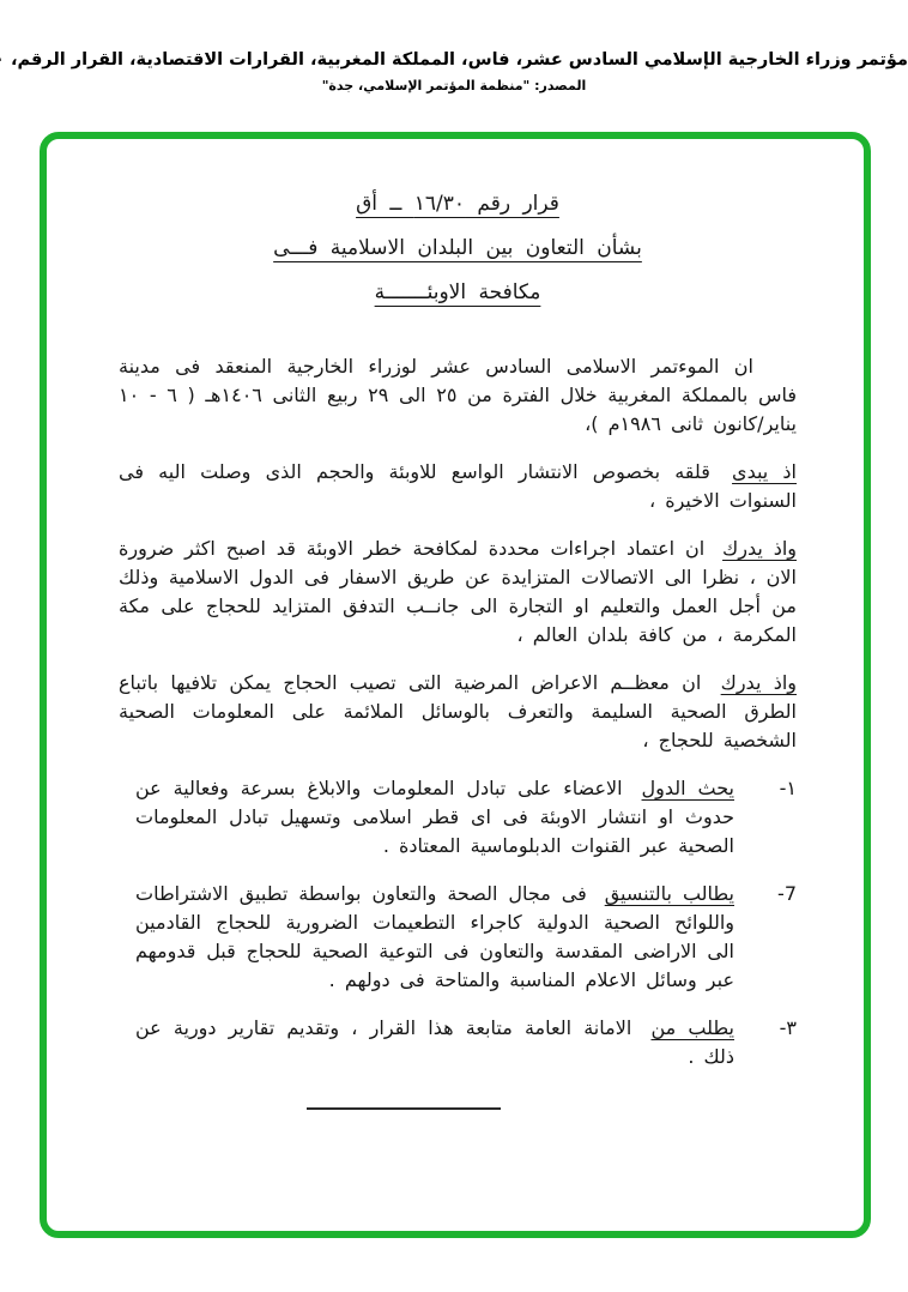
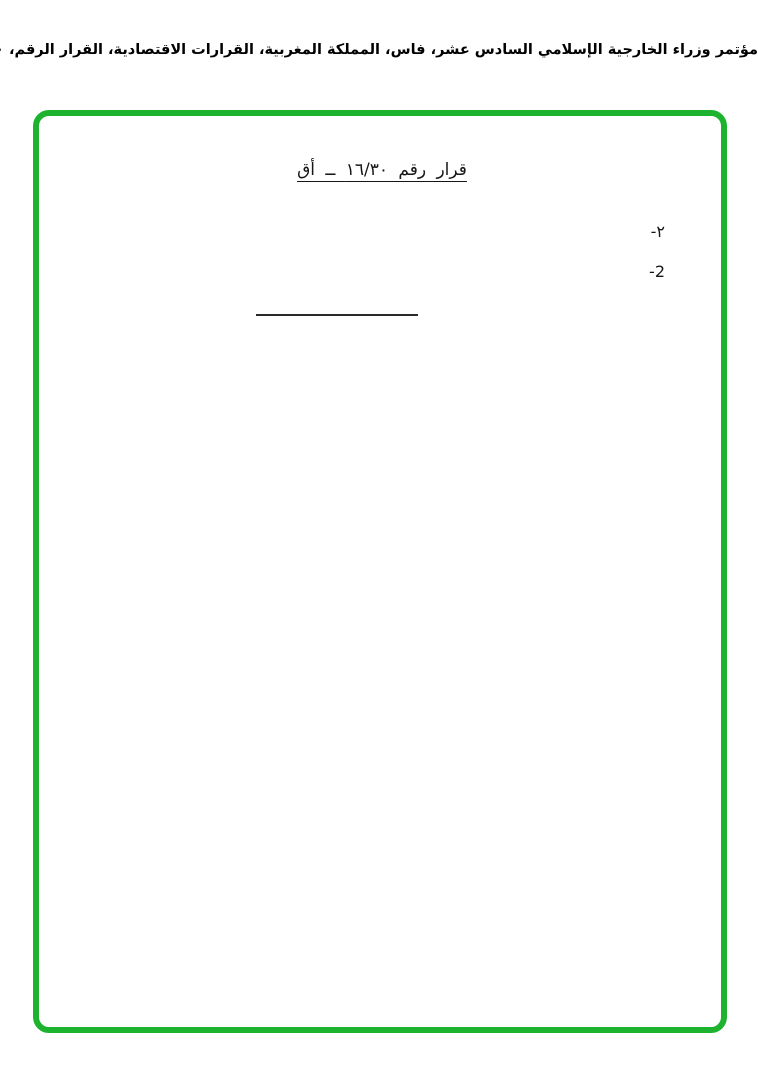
  مؤتمر وزراء الخارجية الإسلامي السادس عشر، فاس، المملكة المغربية، القرارات الاقتصادية، القرار الرقم،
- المصدر: "منظمة المؤتمر الإسلامي، جدة"
  قرار رقم ١٦/٣٠ ــ أق
- بشأن التعاون بين البلدان الاسلامية فـــى
- مكافحة الاوبئـــــــة
- ان الموءتمر الاسلامى السادس عشر لوزراء الخارجية المنعقد فى مدينة فاس بالمملكة المغربية خلال الفترة من ٢٥ الى ٢٩ ربيع الثانى ١٤٠٦هـ ( ٦ - ١٠ يناير/كانون ثانى ١٩٨٦م )،
- اذ يبدى قلقه بخصوص الانتشار الواسع للاوبئة والحجم الذى وصلت اليه فى السنوات الاخيرة ،
- واذ يدرك ان اعتماد اجراءات محددة لمكافحة خطر الاوبئة قد اصبح اكثر ضرورة الان ، نظرا الى الاتصالات المتزايدة عن طريق الاسفار فى الدول الاسلامية وذلك من أجل العمل والتعليم او التجارة الى جانــب التدفق المتزايد للحجاج على مكة المكرمة ، من كافة بلدان العالم ،
- واذ يدرك ان معظــم الاعراض المرضية التى تصيب الحجاج يمكن تلافيها باتباع الطرق الصحية السليمة والتعرف بالوسائل الملائمة على المعلومات الصحية الشخصية للحجاج ،
- ١-
- يحث الدول الاعضاء على تبادل المعلومات والابلاغ بسرعة وفعالية عن حدوث او انتشار الاوبئة فى اى قطر اسلامى وتسهيل تبادل المعلومات الصحية عبر القنوات الدبلوماسية المعتادة .
- 7-
+ ٢-
- يطالب بالتنسيق فى مجال الصحة والتعاون بواسطة تطبيق الاشتراطات واللوائح الصحية الدولية كاجراء التطعيمات الضرورية للحجاج القادمين الى الاراضى المقدسة والتعاون فى التوعية الصحية للحجاج قبل قدومهم عبر وسائل الاعلام المناسبة والمتاحة فى دولهم .
- ٣-
+ 2-
- يطلب من الامانة العامة متابعة هذا القرار ، وتقديم تقارير دورية عن ذلك .
